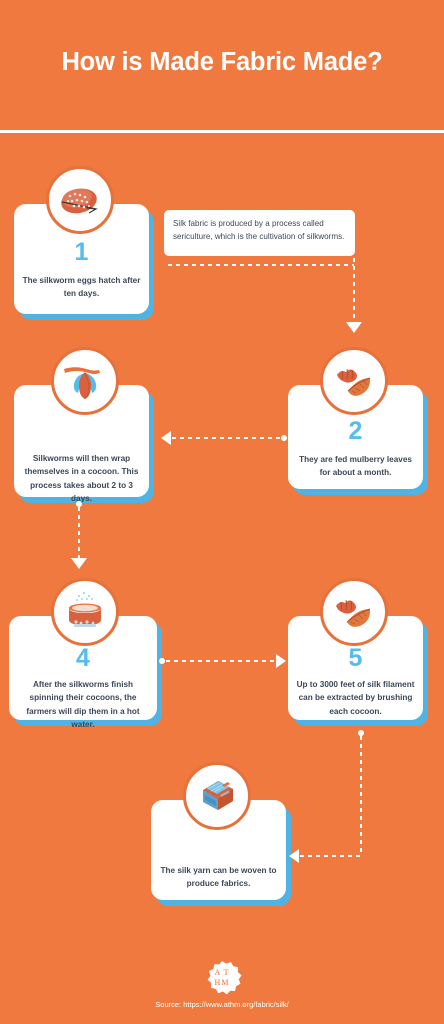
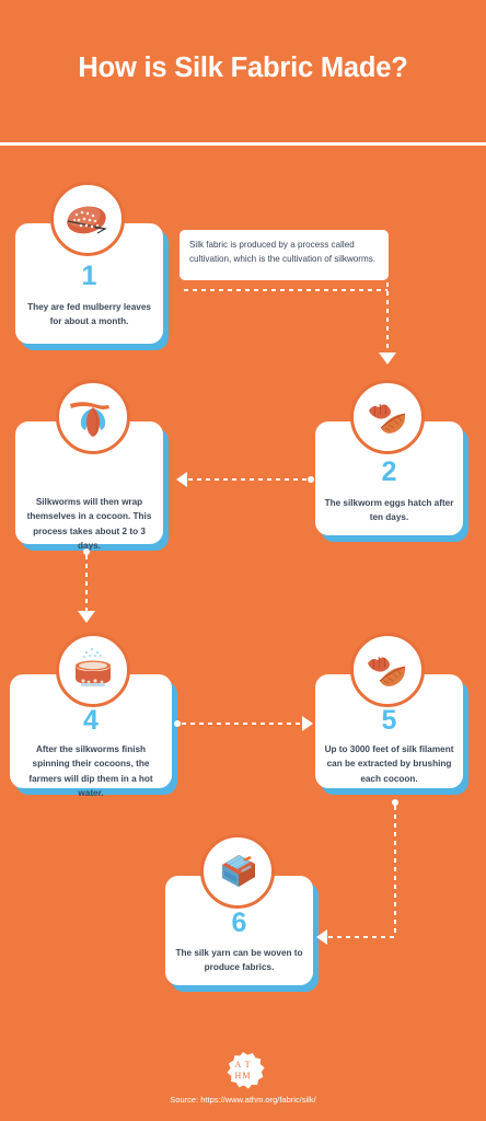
- How is Made Fabric Made?
+ How is Silk Fabric Made?
- Silk fabric is produced by a process called sericulture, which is the cultivation of silkworms.
+ Silk fabric is produced by a process called cultivation, which is the cultivation of silkworms.
  1
- The silkworm eggs hatch after ten days.
+ They are fed mulberry leaves for about a month.
  2
- They are fed mulberry leaves for about a month.
+ The silkworm eggs hatch after ten days.
  Silkworms will then wrap themselves in a cocoon. This process takes about 2 to 3 days.
  4
  After the silkworms finish spinning their cocoons, the farmers will dip them in a hot water.
  5
  Up to 3000 feet of silk filament can be extracted by brushing each cocoon.
+ 6
  The silk yarn can be woven to produce fabrics.
  A T
  HM
  Source: https://www.athm.org/fabric/silk/
